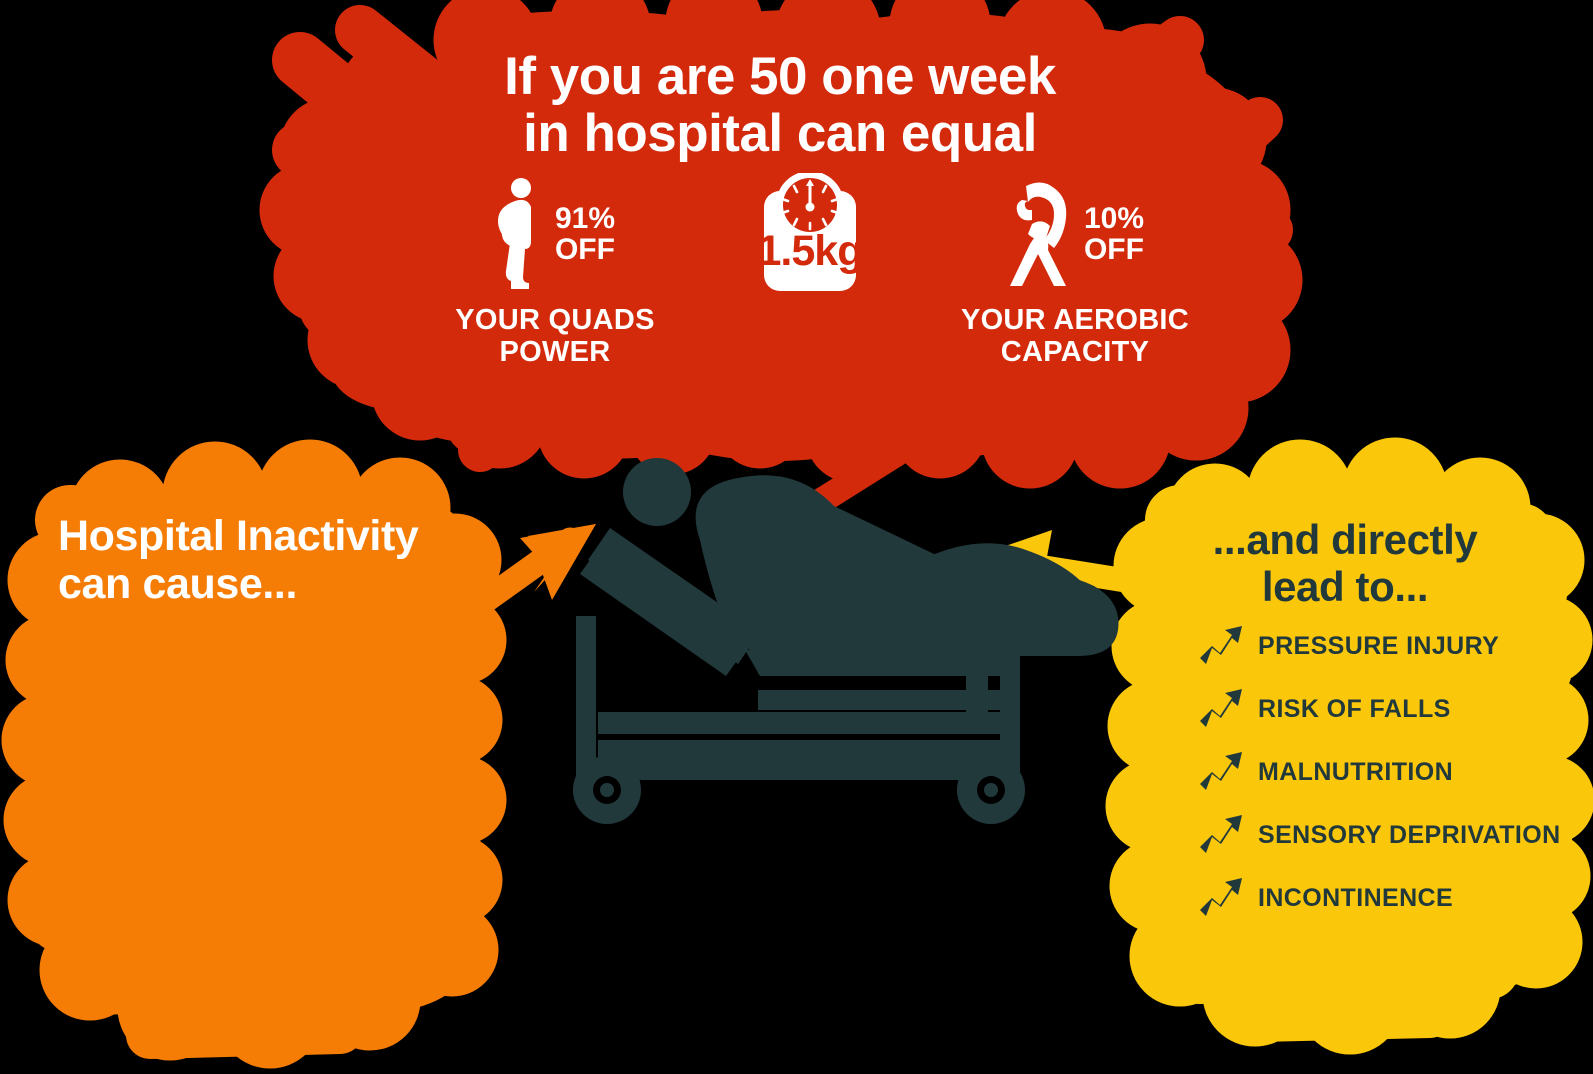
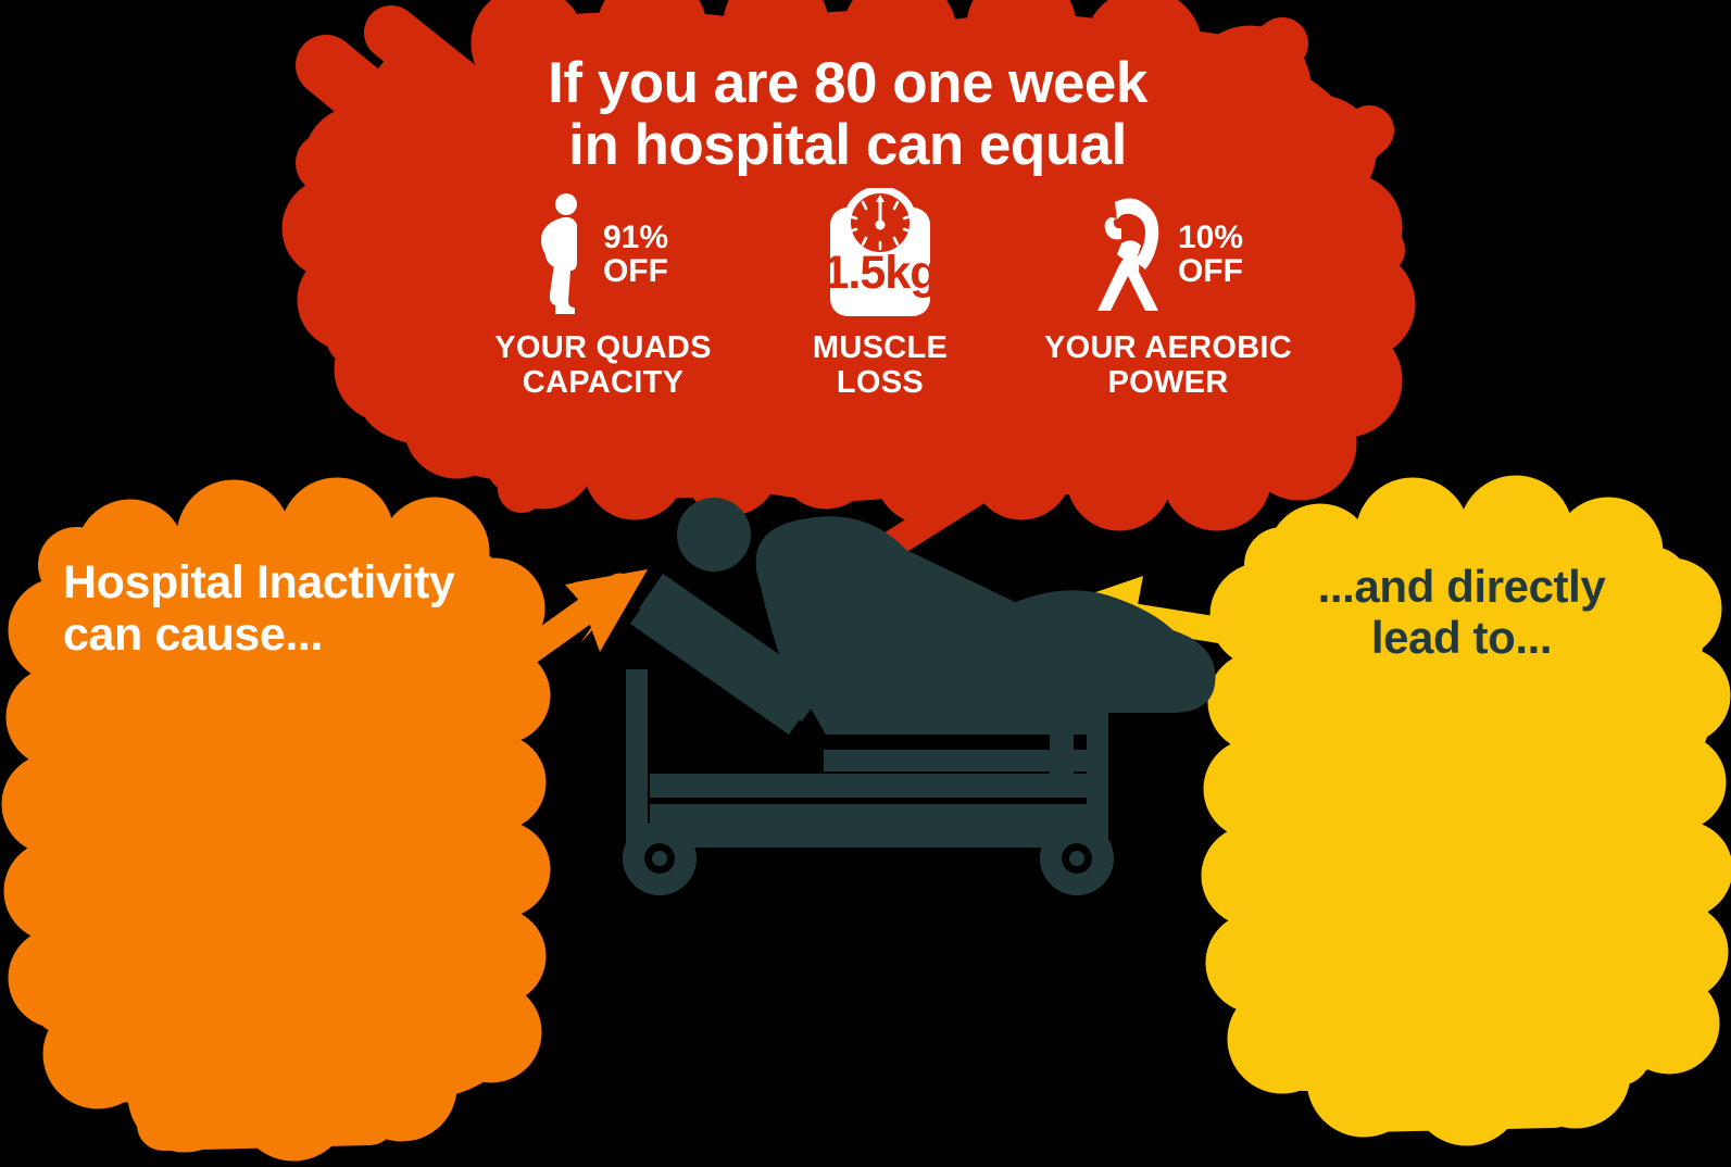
- If you are 50 one week
+ If you are 80 one week
  in hospital can equal
  91%
  OFF
  YOUR QUADS
- POWER
+ CAPACITY
  1.5kg
+ MUSCLE
+ LOSS
  10%
  OFF
  YOUR AEROBIC
- CAPACITY
+ POWER
  Hospital Inactivity
  can cause...
  ...and directly
  lead to...
- PRESSURE INJURY
- RISK OF FALLS
- MALNUTRITION
- SENSORY DEPRIVATION
- INCONTINENCE
